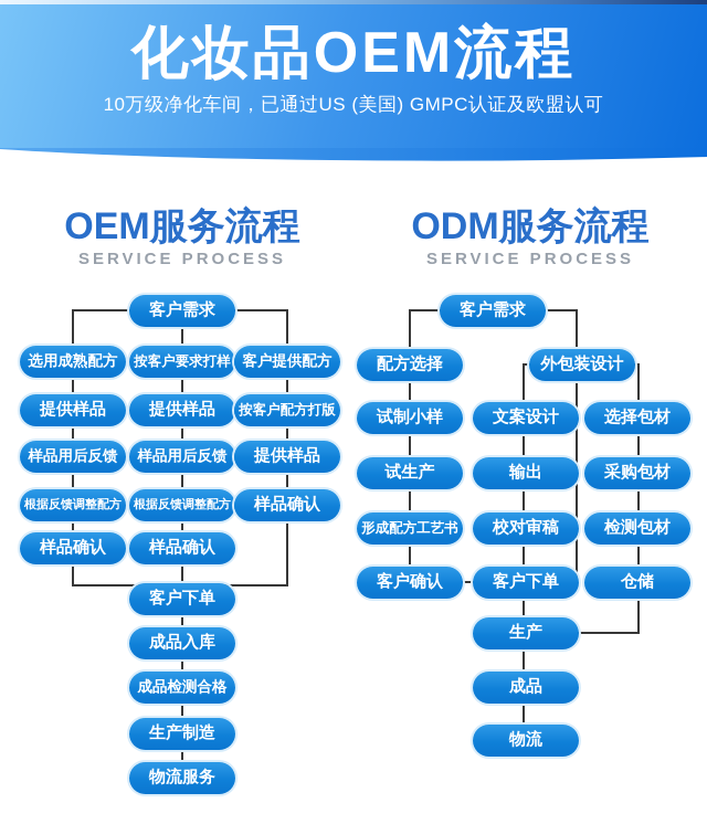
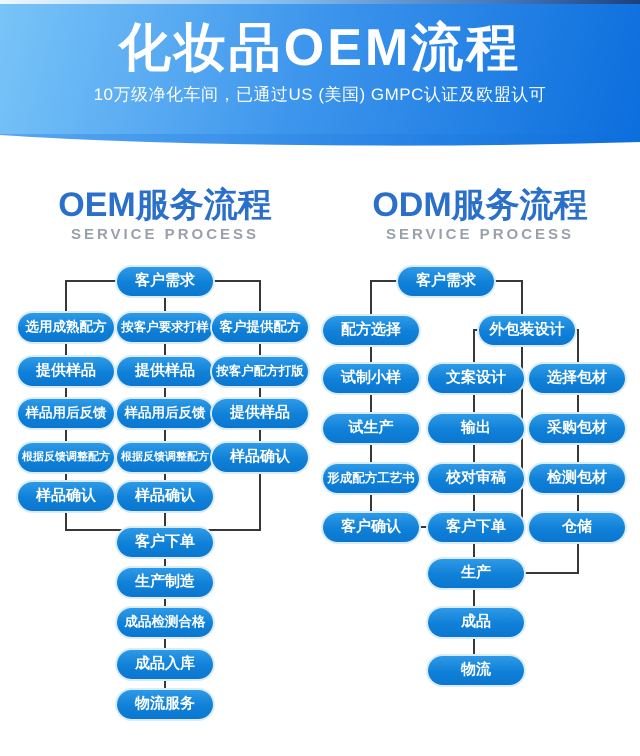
  化妆品OEM流程
  10万级净化车间，已通过US (美国) GMPC认证及欧盟认可
  OEM服务流程
  SERVICE PROCESS
  ODM服务流程
  SERVICE PROCESS
  客户需求
  选用成熟配方
  提供样品
  样品用后反馈
  根据反馈调整配方
  样品确认
  按客户要求打样
  提供样品
  样品用后反馈
  根据反馈调整配方
  样品确认
  客户提供配方
  按客户配方打版
  提供样品
  样品确认
  客户下单
- 成品入库
+ 生产制造
  成品检测合格
- 生产制造
+ 成品入库
  物流服务
  客户需求
  配方选择
  试制小样
  试生产
  形成配方工艺书
  客户确认
  外包装设计
  文案设计
  输出
  校对审稿
  客户下单
  选择包材
  采购包材
  检测包材
  仓储
  生产
  成品
  物流
